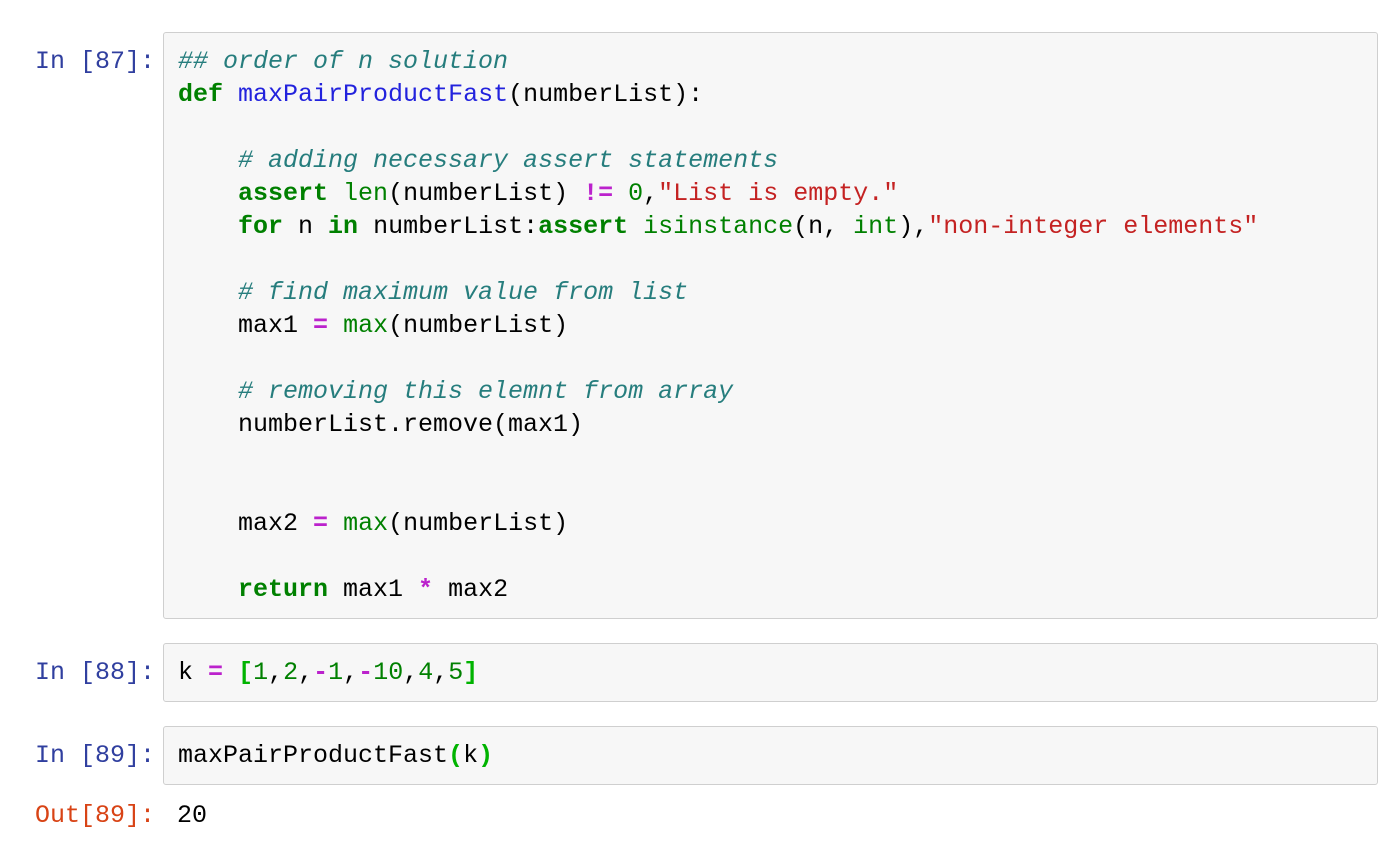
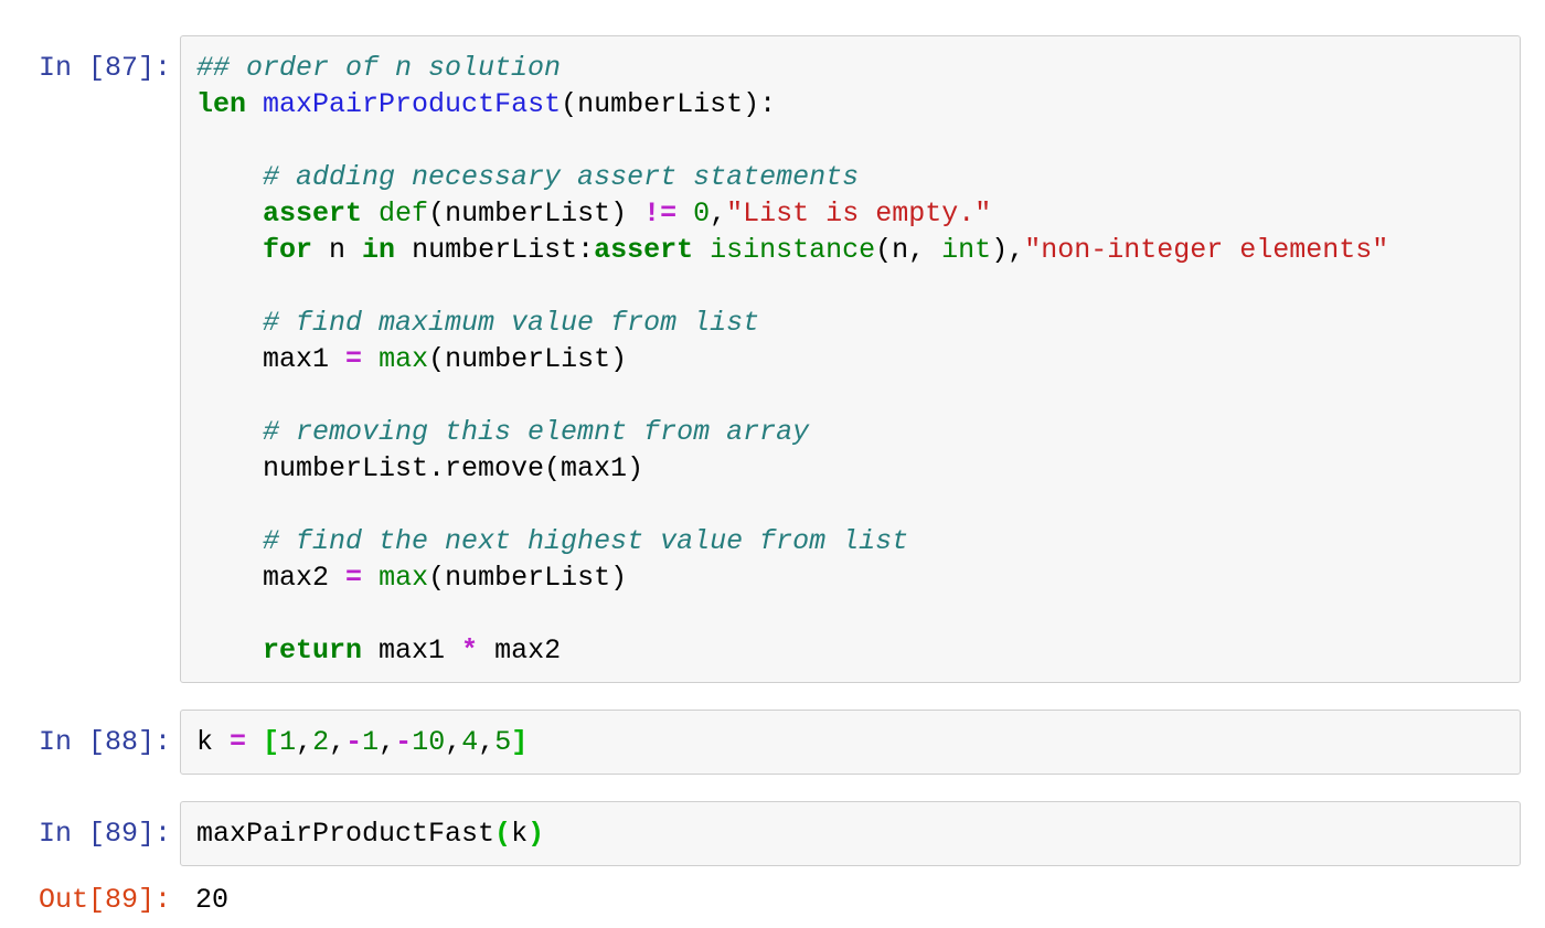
  In [87]:
  ## order of n solution
- def maxPairProductFast(numberList):
+ len maxPairProductFast(numberList):
  # adding necessary assert statements
- assert len(numberList) != 0,"List is empty."
+ assert def(numberList) != 0,"List is empty."
  for n in numberList:assert isinstance(n, int),"non-integer elements"
  # find maximum value from list
  max1 = max(numberList)
  # removing this elemnt from array
  numberList.remove(max1)
+ # find the next highest value from list
  max2 = max(numberList)
  return max1 * max2
  In [88]:
  k = [1,2,-1,-10,4,5]
  In [89]:
  maxPairProductFast(k)
  Out[89]:
  20
